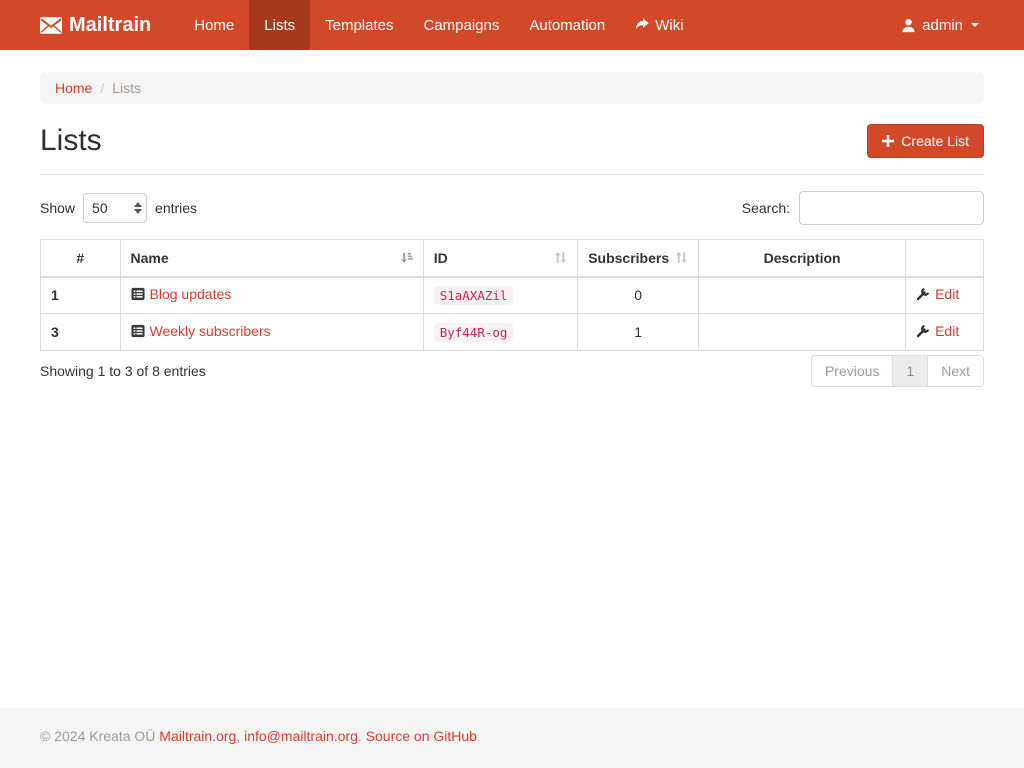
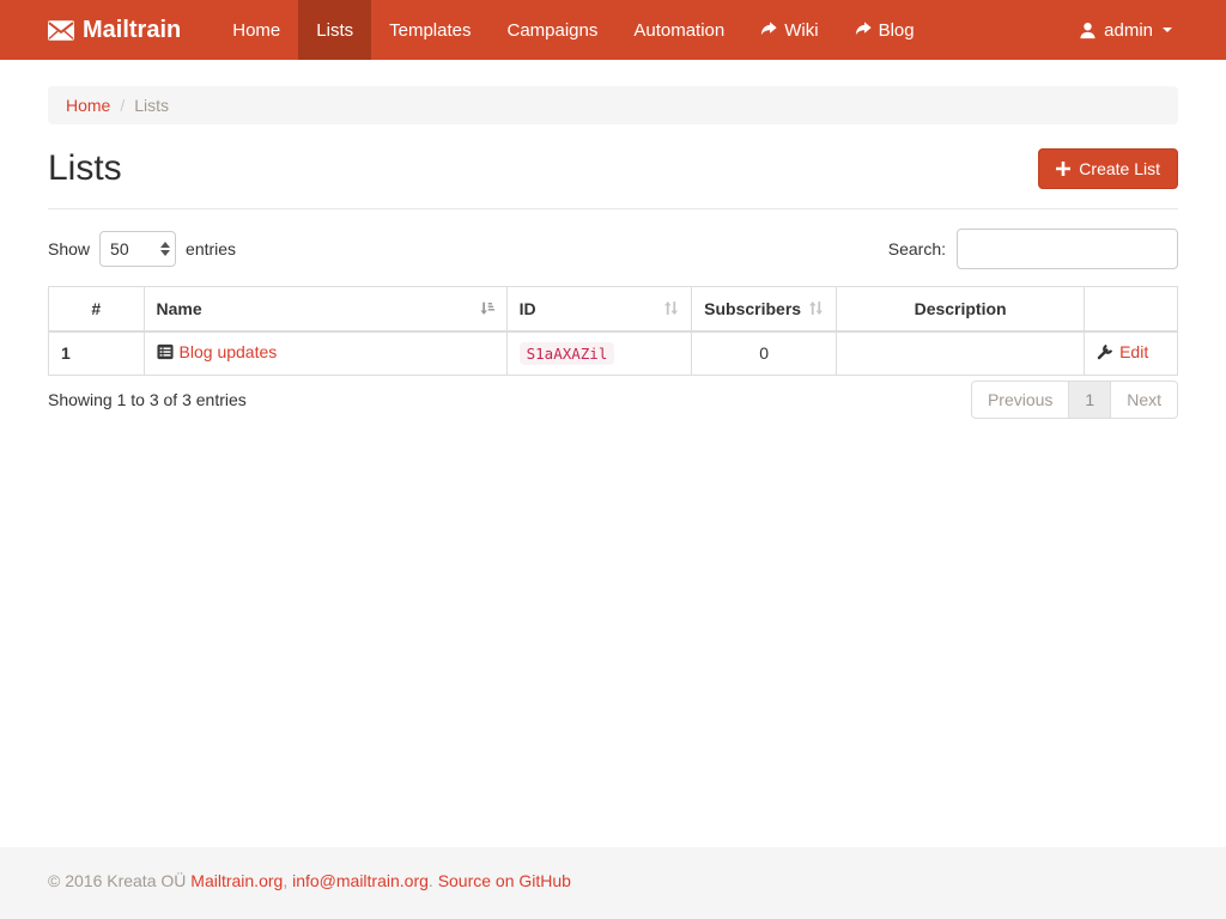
  Mailtrain
  Home
  Lists
  Templates
  Campaigns
  Automation
  Wiki
+ Blog
  admin
  Home
  /
  Lists
  Lists
  Create List
  Show
  50
  entries
  Search:
  #	Name	ID	Subscribers	Description
  1	Blog updates	S1aAXAZil	0		Edit
- 3	Weekly subscribers	Byf44R-og	1		Edit
- Showing 1 to 3 of 8 entries
+ Showing 1 to 3 of 3 entries
  Previous
  1
  Next
- © 2024 Kreata OÜ Mailtrain.org, info@mailtrain.org. Source on GitHub
+ © 2016 Kreata OÜ Mailtrain.org, info@mailtrain.org. Source on GitHub
